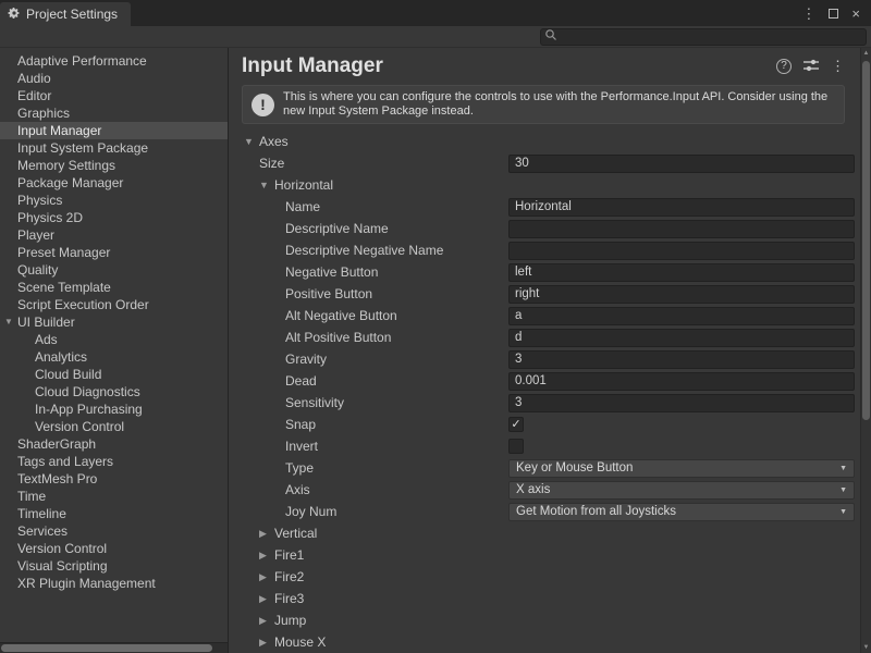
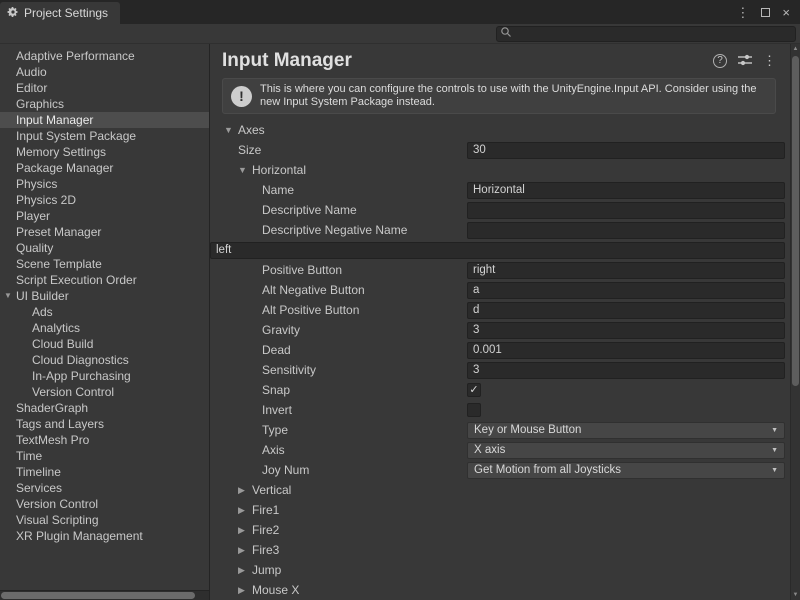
  Project Settings
  ⋮
  ×
  Adaptive Performance
  Audio
  Editor
  Graphics
  Input Manager
  Input System Package
  Memory Settings
  Package Manager
  Physics
  Physics 2D
  Player
  Preset Manager
  Quality
  Scene Template
  Script Execution Order
  ▼
  UI Builder
  Ads
  Analytics
  Cloud Build
  Cloud Diagnostics
  In-App Purchasing
  Version Control
  ShaderGraph
  Tags and Layers
  TextMesh Pro
  Time
  Timeline
  Services
  Version Control
  Visual Scripting
  XR Plugin Management
  Input Manager
  ?
  ⋮
  !
- This is where you can configure the controls to use with the Performance.Input API. Consider using the new Input System Package instead.
+ This is where you can configure the controls to use with the UnityEngine.Input API. Consider using the new Input System Package instead.
  ▼
  Axes
  Size
  30
  ▼
  Horizontal
  Name
  Horizontal
  Descriptive Name
  Descriptive Negative Name
- Negative Button
  left
  Positive Button
  right
  Alt Negative Button
  a
  Alt Positive Button
  d
  Gravity
  3
  Dead
  0.001
  Sensitivity
  3
  Snap
  ✓
  Invert
  Type
  Key or Mouse Button
  Axis
  X axis
  Joy Num
  Get Motion from all Joysticks
  ▶
  Vertical
  ▶
  Fire1
  ▶
  Fire2
  ▶
  Fire3
  ▶
  Jump
  ▶
  Mouse X
